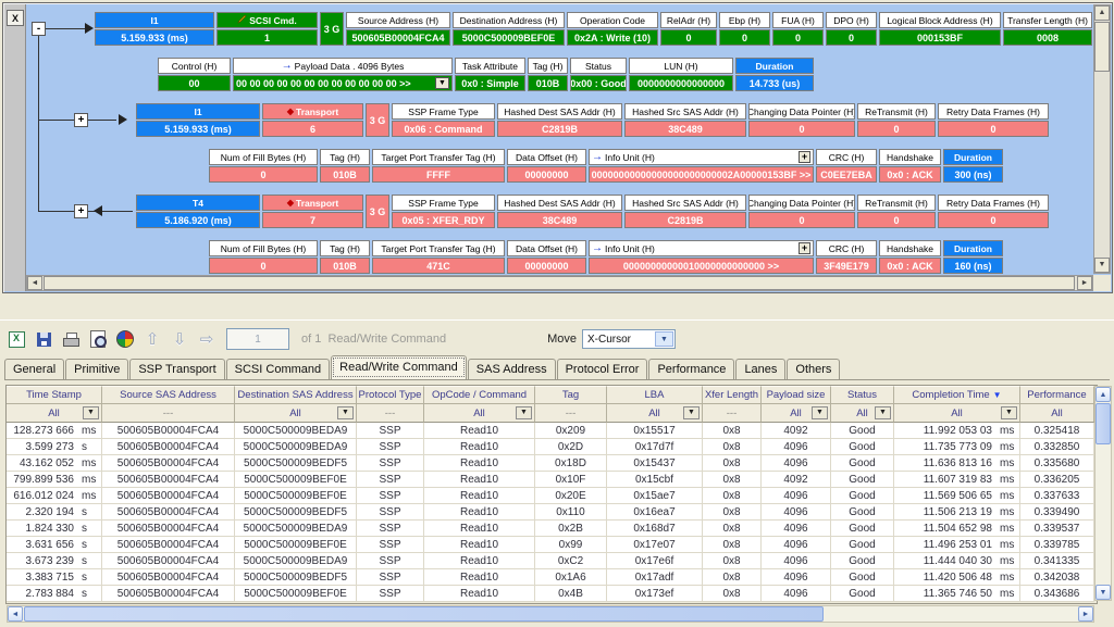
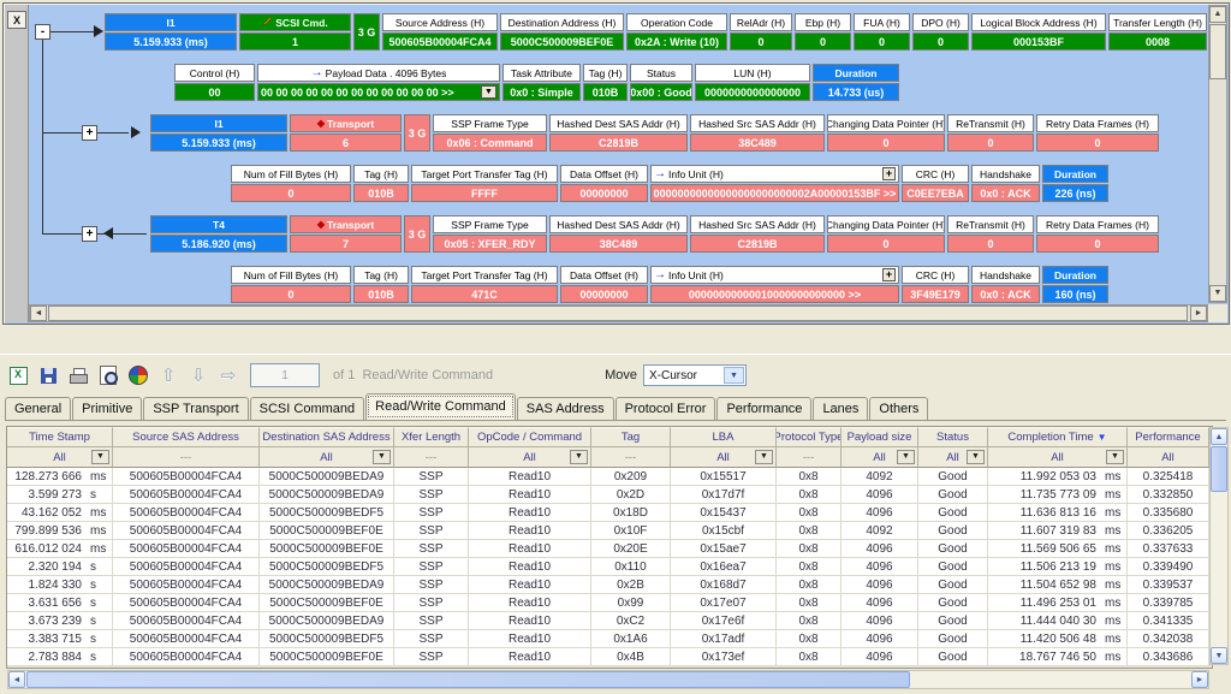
  X
  -
  +
  +
  I1
  5.159.933 (ms)
  SCSI Cmd.
  1
  3 G
  Source Address (H)
  500605B00004FCA4
  Destination Address (H)
  5000C500009BEF0E
  Operation Code
  0x2A : Write (10)
  RelAdr (H)
  0
  Ebp (H)
  0
  FUA (H)
  0
  DPO (H)
  0
  Logical Block Address (H)
  000153BF
  Transfer Length (H)
  0008
  Control (H)
  00
  →
  Payload Data . 4096 Bytes
  00 00 00 00 00 00 00 00 00 00 00 00 >>
  Task Attribute
  0x0 : Simple
  Tag (H)
  010B
  Status
  0x00 : Good
  LUN (H)
  0000000000000000
  Duration
  14.733 (us)
  I1
  5.159.933 (ms)
  ◆
  Transport
  6
  3 G
  SSP Frame Type
  0x06 : Command
  Hashed Dest SAS Addr (H)
  C2819B
  Hashed Src SAS Addr (H)
  38C489
  Changing Data Pointer (H
  0
  ReTransmit (H)
  0
  Retry Data Frames (H)
  0
  Num of Fill Bytes (H)
  0
  Tag (H)
  010B
  Target Port Transfer Tag (H)
  FFFF
  Data Offset (H)
  00000000
  →
  Info Unit (H)
  +
  00000000000000000000000002A00000153BF >>
  CRC (H)
  C0EE7EBA
  Handshake
  0x0 : ACK
  Duration
- 300 (ns)
+ 226 (ns)
  T4
  5.186.920 (ms)
  ◆
  Transport
  7
  3 G
  SSP Frame Type
  0x05 : XFER_RDY
  Hashed Dest SAS Addr (H)
  38C489
  Hashed Src SAS Addr (H)
  C2819B
  Changing Data Pointer (H
  0
  ReTransmit (H)
  0
  Retry Data Frames (H)
  0
  Num of Fill Bytes (H)
  0
  Tag (H)
  010B
  Target Port Transfer Tag (H)
  471C
  Data Offset (H)
  00000000
  →
  Info Unit (H)
  +
  00000000000010000000000000 >>
  CRC (H)
  3F49E179
  Handshake
  0x0 : ACK
  Duration
  160 (ns)
  X
  ⇧
  ⇩
  ⇨
  1
  of 1 Read/Write Command
  Move
  X-Cursor
  General
  Primitive
  SSP Transport
  SCSI Command
  Read/Write Command
  SAS Address
  Protocol Error
  Performance
  Lanes
  Others
  Time Stamp
  Source SAS Address
  Destination SAS Address
- Protocol Type
+ Xfer Length
  OpCode / Command
  Tag
  LBA
- Xfer Length
+ Protocol Type
  Payload size
  Status
  Completion Time
  ▼
  Performance
  All
  ---
  All
  ---
  All
  ---
  All
  ---
  All
  All
  All
  All
  128.273 666
  ms
  500605B00004FCA4
  5000C500009BEDA9
  SSP
  Read10
  0x209
  0x15517
  0x8
  4092
  Good
  11.992 053 03
  ms
  0.325418
  3.599 273
  s
  500605B00004FCA4
  5000C500009BEDA9
  SSP
  Read10
  0x2D
  0x17d7f
  0x8
  4096
  Good
  11.735 773 09
  ms
  0.332850
  43.162 052
  ms
  500605B00004FCA4
  5000C500009BEDF5
  SSP
  Read10
  0x18D
  0x15437
  0x8
  4096
  Good
  11.636 813 16
  ms
  0.335680
  799.899 536
  ms
  500605B00004FCA4
  5000C500009BEF0E
  SSP
  Read10
  0x10F
  0x15cbf
  0x8
  4092
  Good
  11.607 319 83
  ms
  0.336205
  616.012 024
  ms
  500605B00004FCA4
  5000C500009BEF0E
  SSP
  Read10
  0x20E
  0x15ae7
  0x8
  4096
  Good
  11.569 506 65
  ms
  0.337633
  2.320 194
  s
  500605B00004FCA4
  5000C500009BEDF5
  SSP
  Read10
  0x110
  0x16ea7
  0x8
  4096
  Good
  11.506 213 19
  ms
  0.339490
  1.824 330
  s
  500605B00004FCA4
  5000C500009BEDA9
  SSP
  Read10
  0x2B
  0x168d7
  0x8
  4096
  Good
  11.504 652 98
  ms
  0.339537
  3.631 656
  s
  500605B00004FCA4
  5000C500009BEF0E
  SSP
  Read10
  0x99
  0x17e07
  0x8
  4096
  Good
  11.496 253 01
  ms
  0.339785
  3.673 239
  s
  500605B00004FCA4
  5000C500009BEDA9
  SSP
  Read10
  0xC2
  0x17e6f
  0x8
  4096
  Good
  11.444 040 30
  ms
  0.341335
  3.383 715
  s
  500605B00004FCA4
  5000C500009BEDF5
  SSP
  Read10
  0x1A6
  0x17adf
  0x8
  4096
  Good
  11.420 506 48
  ms
  0.342038
  2.783 884
  s
  500605B00004FCA4
  5000C500009BEF0E
  SSP
  Read10
  0x4B
  0x173ef
  0x8
  4096
  Good
- 11.365 746 50
+ 18.767 746 50
  ms
  0.343686
